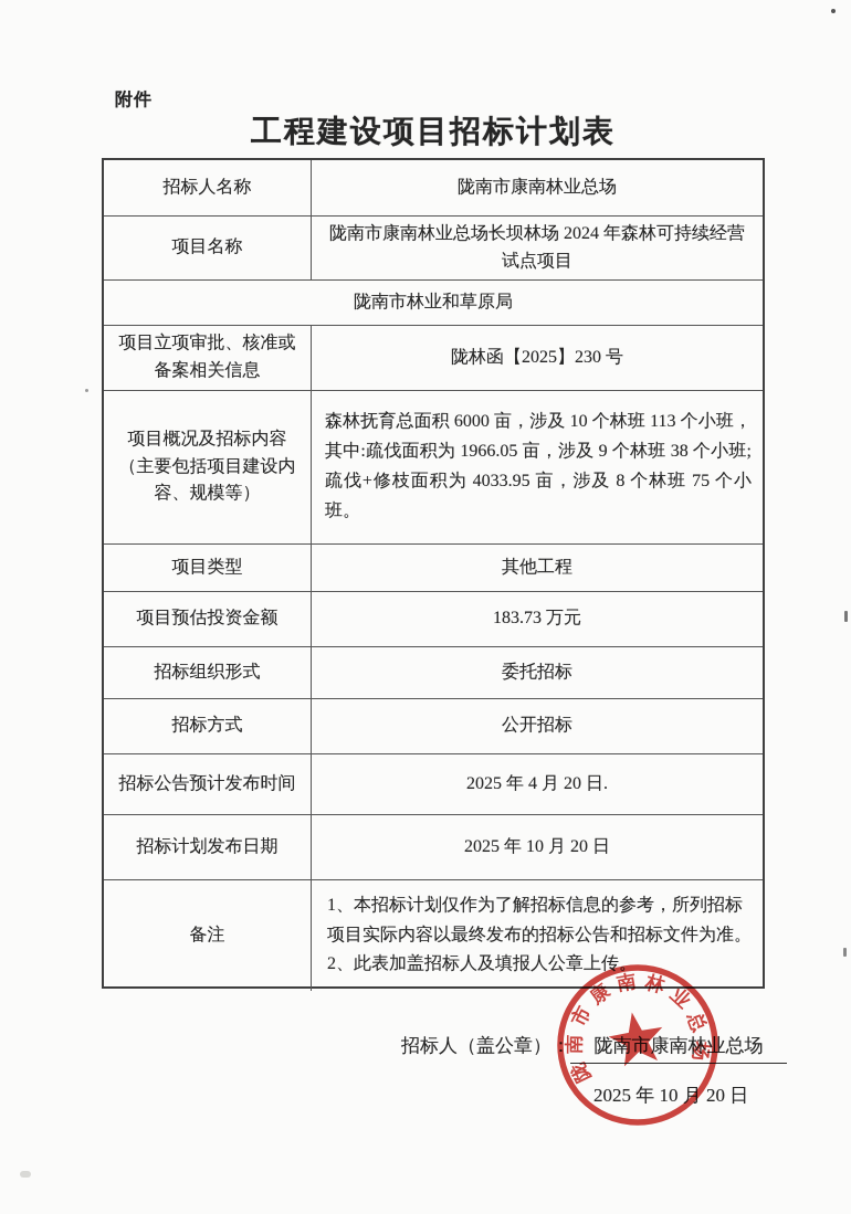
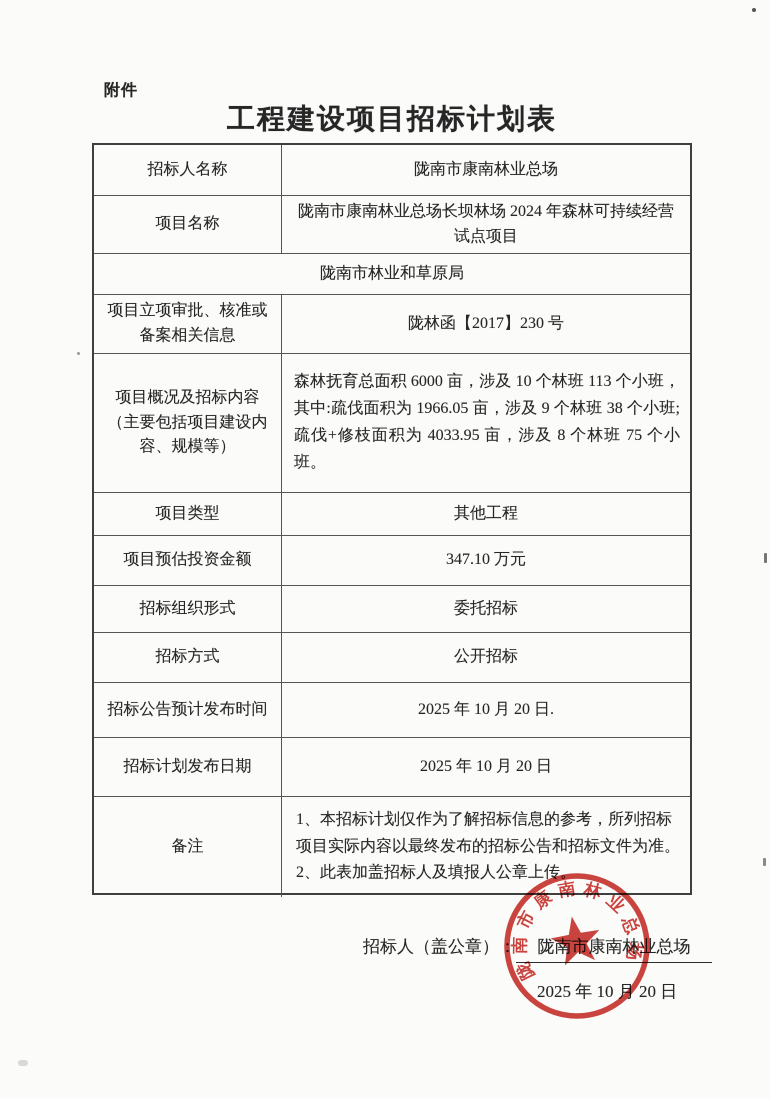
  附件
  工程建设项目招标计划表
  招标人名称
  陇南市康南林业总场
  项目名称
  陇南市康南林业总场长坝林场 2024 年森林可持续经营试点项目
  陇南市林业和草原局
  项目立项审批、核准或备案相关信息
- 陇林函【2025】230 号
+ 陇林函【2017】230 号
  项目概况及招标内容（主要包括项目建设内容、规模等）
  森林抚育总面积 6000 亩，涉及 10 个林班 113 个小班，其中:疏伐面积为 1966.05 亩，涉及 9 个林班 38 个小班;疏伐+修枝面积为 4033.95 亩，涉及 8 个林班 75 个小班。
  项目类型
  其他工程
  项目预估投资金额
- 183.73 万元
+ 347.10 万元
  招标组织形式
  委托招标
  招标方式
  公开招标
  招标公告预计发布时间
- 2025 年 4 月 20 日.
+ 2025 年 10 月 20 日.
  招标计划发布日期
  2025 年 10 月 20 日
  备注
  1、本招标计划仅作为了解招标信息的参考，所列招标项目实际内容以最终发布的招标公告和招标文件为准。
  2、此表加盖招标人及填报人公章上传。
  招标人（盖公章） 陇南康南林总场
  2025 年 10 月 20 日
